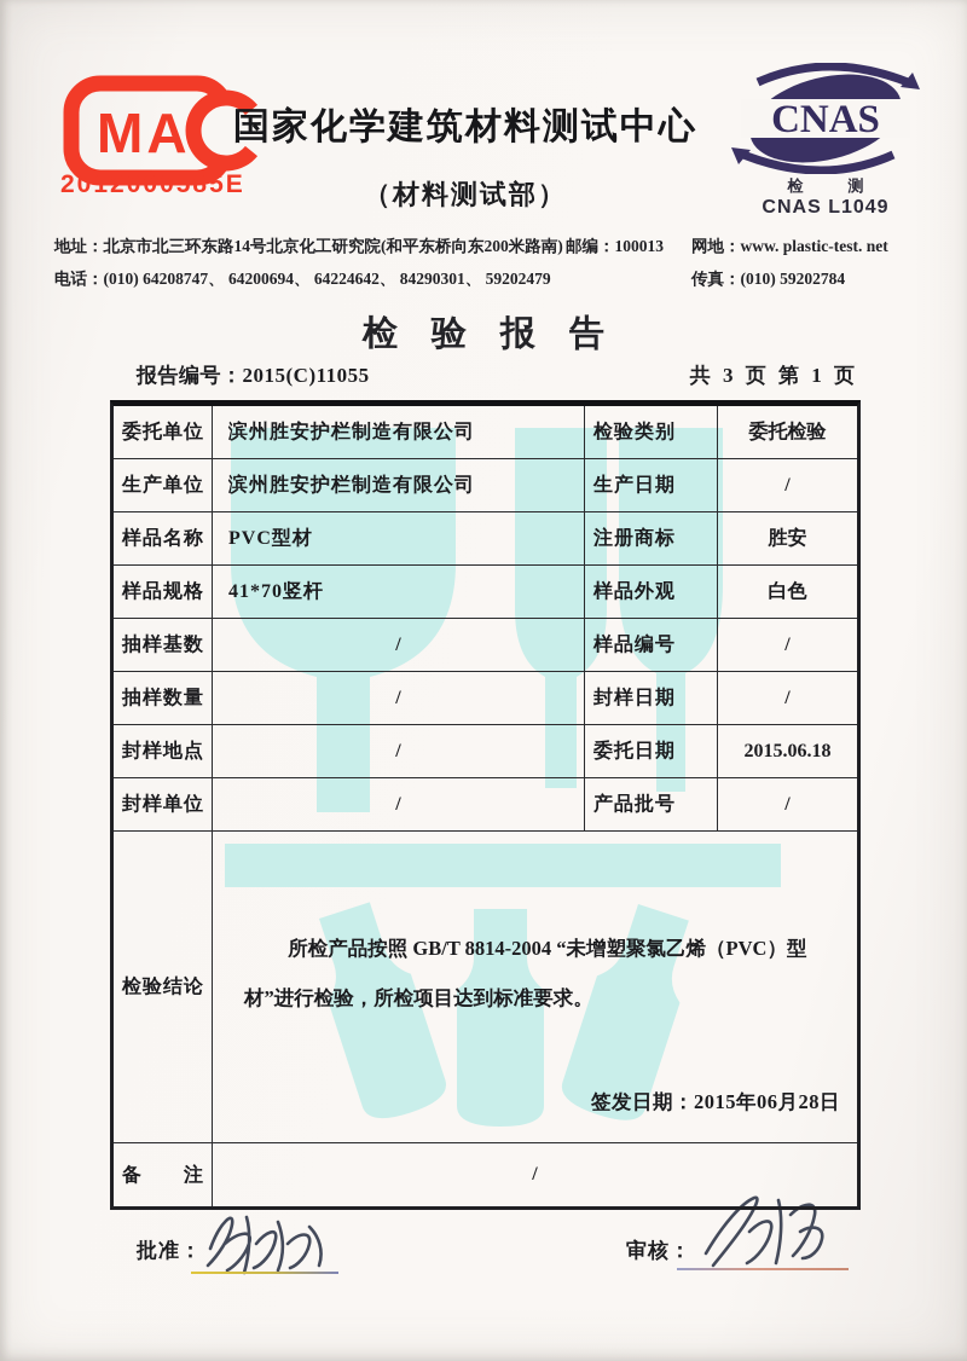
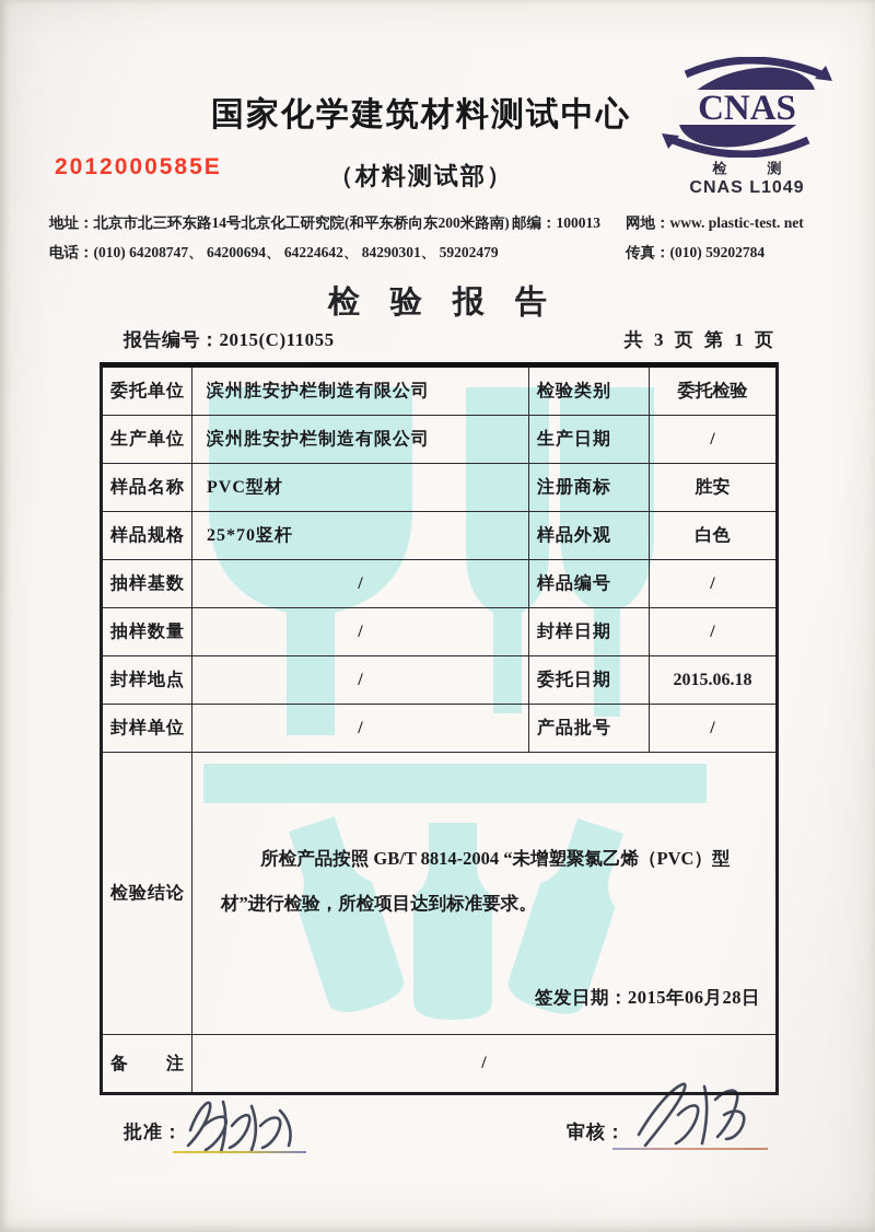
- MA
  2012000585E
  国家化学建筑材料测试中心
  （材料测试部）
  CNAS
  检 测
  CNAS L1049
  地址：北京市北三环东路14号北京化工研究院(和平东桥向东200米路南)
  邮编：100013
  网地：www. plastic-test. net
  电话：(010) 64208747、 64200694、 64224642、 84290301、 59202479
  传真：(010) 59202784
  检验报告
  报告编号：2015(C)11055
  共 3 页 第 1 页
  委托单位
  滨州胜安护栏制造有限公司
  检验类别
  委托检验
  生产单位
  滨州胜安护栏制造有限公司
  生产日期
  /
  样品名称
  PVC型材
  注册商标
  胜安
  样品规格
- 41*70竖杆
+ 25*70竖杆
  样品外观
  白色
  抽样基数
  /
  样品编号
  /
  抽样数量
  /
  封样日期
  /
  封样地点
  /
  委托日期
  2015.06.18
  封样单位
  /
  产品批号
  /
  检验结论
  所检产品按照 GB/T 8814-2004 “未增塑聚氯乙烯（PVC）型材”进行检验，所检项目达到标准要求。
  签发日期：2015年06月28日
  备 注
  /
  批准：
  审核：
